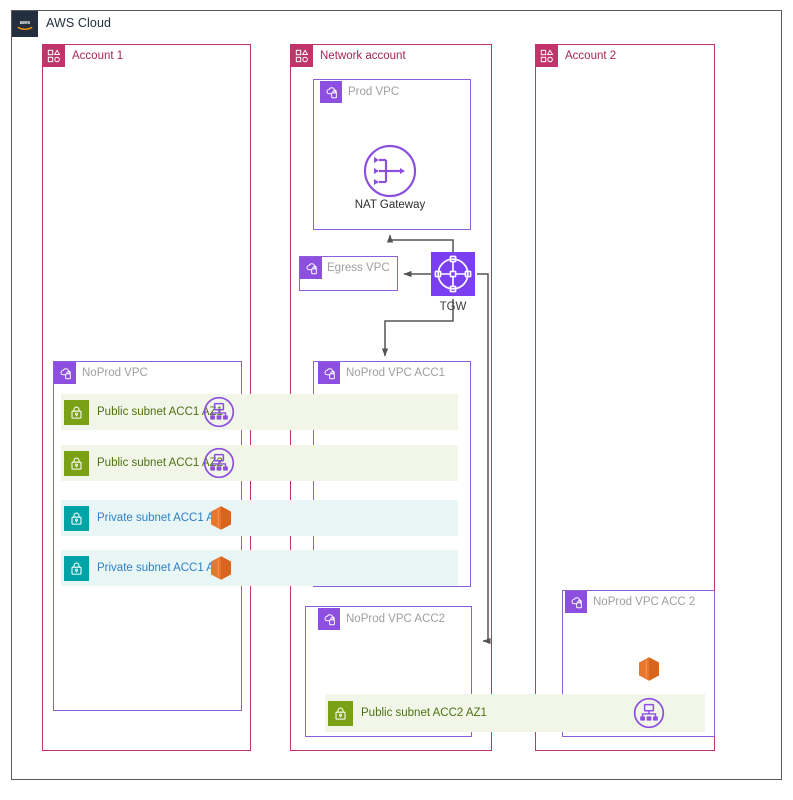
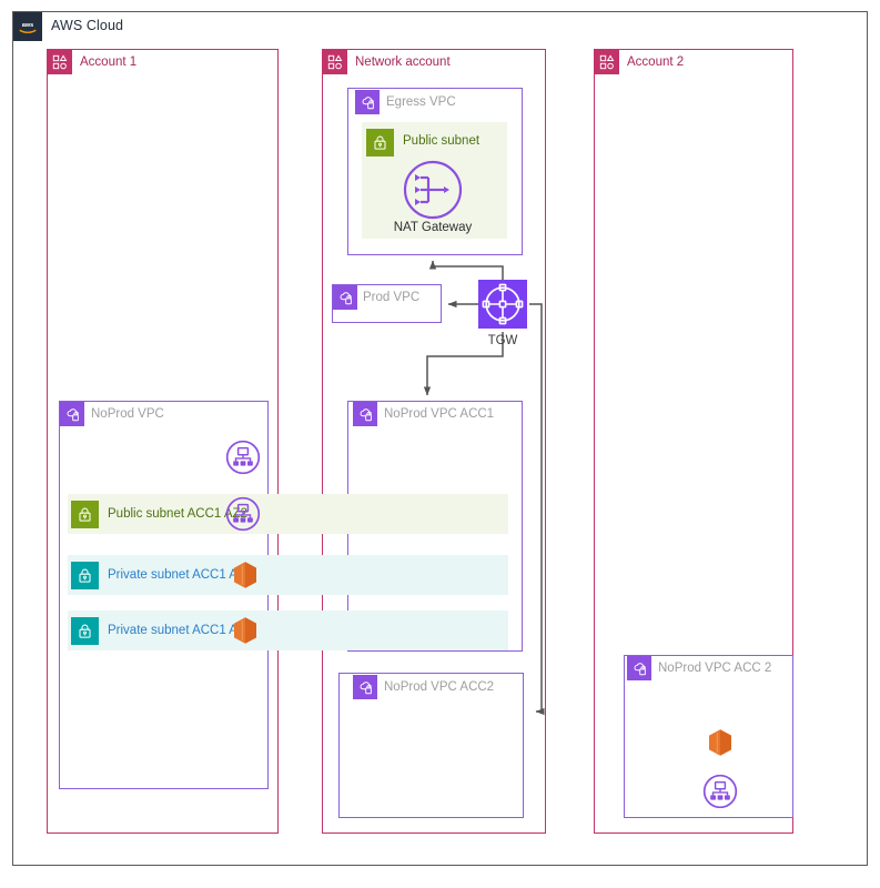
  AWS Cloud
  Account 1
  Network account
  Account 2
- Prod VPC
+ Egress VPC
+ Public subnet
  NAT Gateway
- Egress VPC
+ Prod VPC
  NoProd VPC
  NoProd VPC ACC1
- Public subnet ACC1 AZ1
  Public subnet ACC1 AZ2
  Private subnet ACC1 A
  Private subnet ACC1 A
  NoProd VPC ACC2
  NoProd VPC ACC 2
- Public subnet ACC2 AZ1
  TGW
